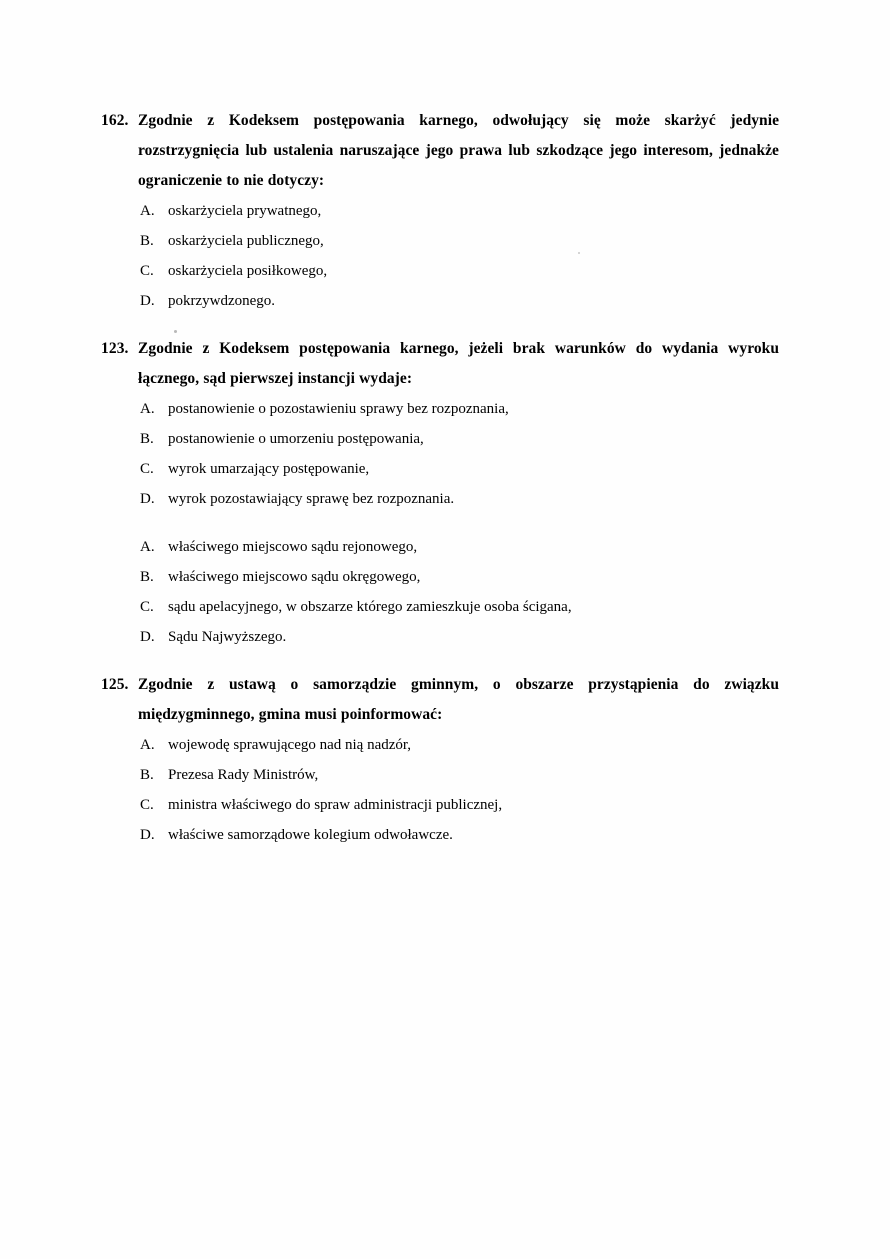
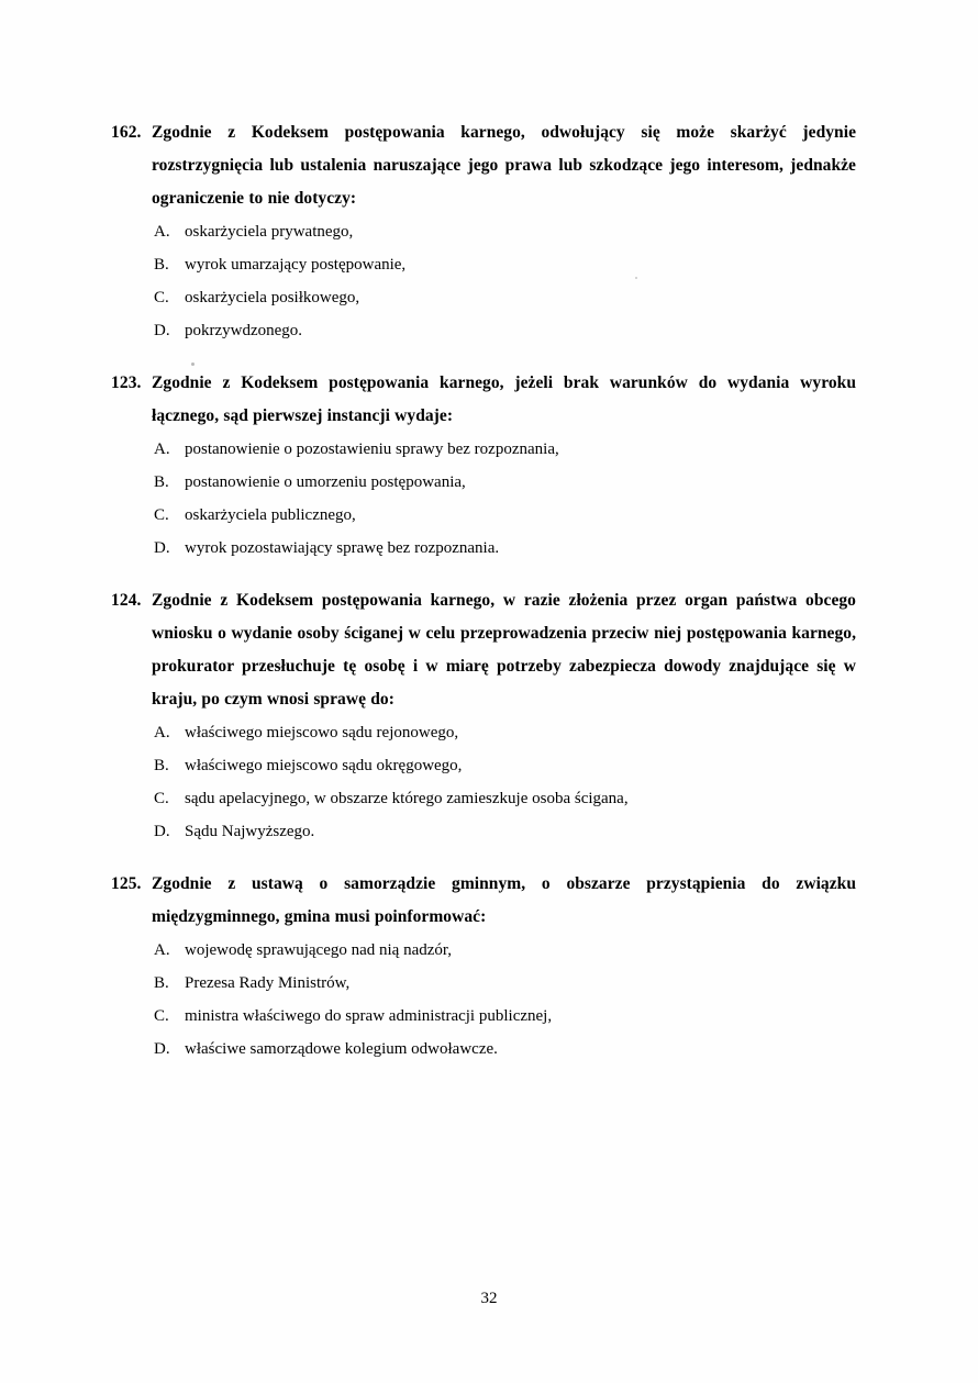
  162.
  Zgodnie z Kodeksem postępowania karnego, odwołujący się może skarżyć jedynie rozstrzygnięcia lub ustalenia naruszające jego prawa lub szkodzące jego interesom, jednakże ograniczenie to nie dotyczy:
  A.
  oskarżyciela prywatnego,
  B.
- oskarżyciela publicznego,
+ wyrok umarzający postępowanie,
  C.
  oskarżyciela posiłkowego,
  D.
  pokrzywdzonego.
  123.
  Zgodnie z Kodeksem postępowania karnego, jeżeli brak warunków do wydania wyroku łącznego, sąd pierwszej instancji wydaje:
  A.
  postanowienie o pozostawieniu sprawy bez rozpoznania,
  B.
  postanowienie o umorzeniu postępowania,
  C.
- wyrok umarzający postępowanie,
+ oskarżyciela publicznego,
  D.
  wyrok pozostawiający sprawę bez rozpoznania.
+ 124.
+ Zgodnie z Kodeksem postępowania karnego, w razie złożenia przez organ państwa obcego wniosku o wydanie osoby ściganej w celu przeprowadzenia przeciw niej postępowania karnego, prokurator przesłuchuje tę osobę i w miarę potrzeby zabezpiecza dowody znajdujące się w kraju, po czym wnosi sprawę do:
  A.
  właściwego miejscowo sądu rejonowego,
  B.
  właściwego miejscowo sądu okręgowego,
  C.
  sądu apelacyjnego, w obszarze którego zamieszkuje osoba ścigana,
  D.
  Sądu Najwyższego.
  125.
  Zgodnie z ustawą o samorządzie gminnym, o obszarze przystąpienia do związku międzygminnego, gmina musi poinformować:
  A.
  wojewodę sprawującego nad nią nadzór,
  B.
  Prezesa Rady Ministrów,
  C.
  ministra właściwego do spraw administracji publicznej,
  D.
  właściwe samorządowe kolegium odwoławcze.
+ 32
